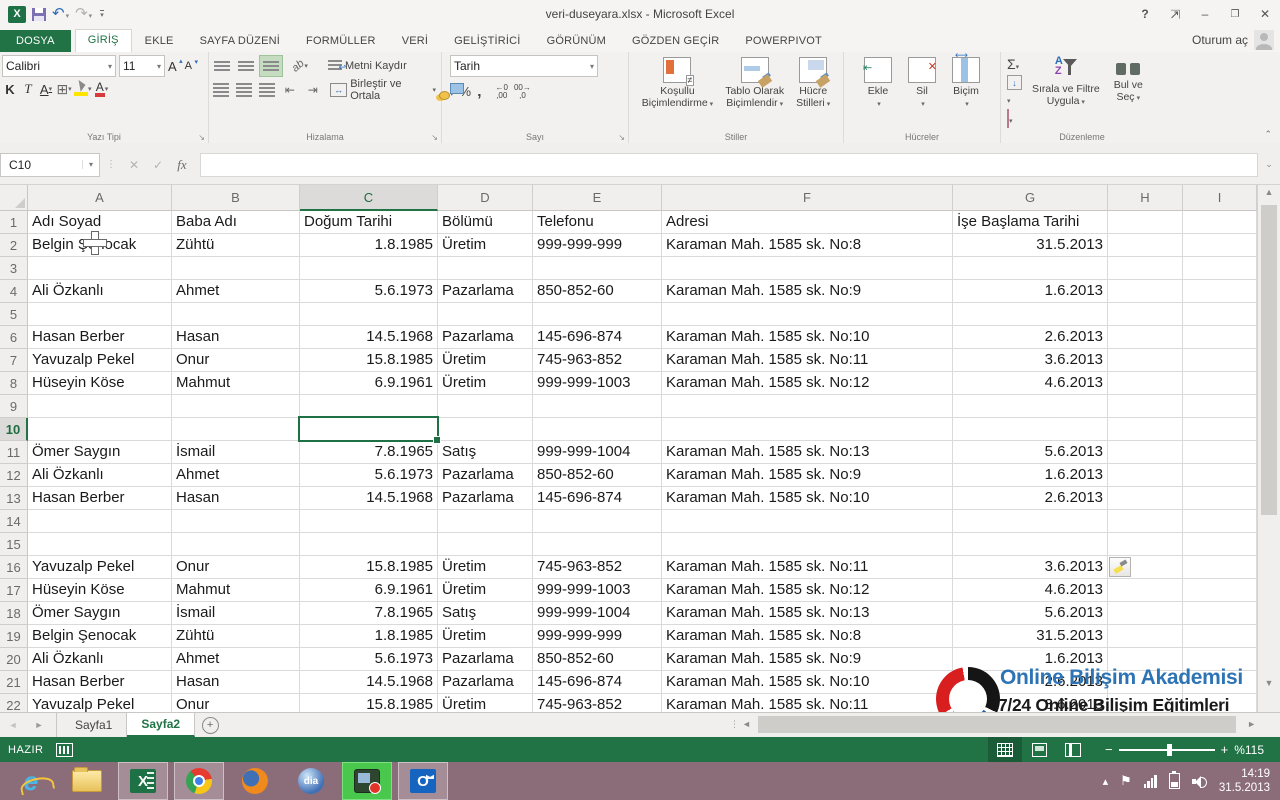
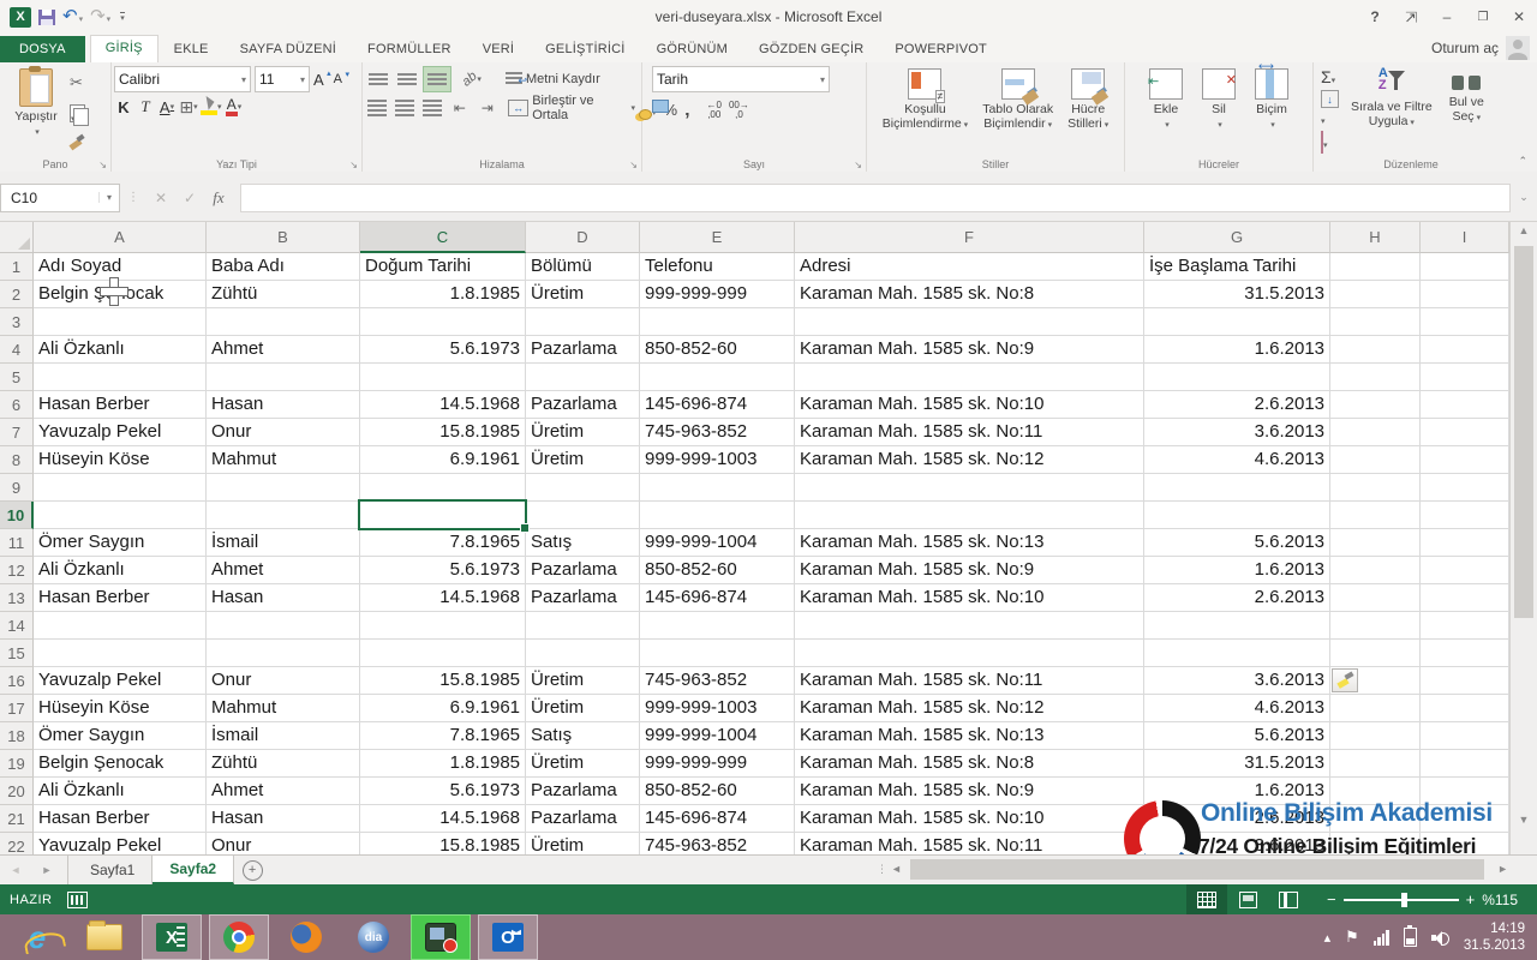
  veri-duseyara.xlsx - Microsoft Excel
  DOSYA
  GİRİŞ
  EKLE
  SAYFA DÜZENİ
  FORMÜLLER
  VERİ
  GELİŞTİRİCİ
  GÖRÜNÜM
  GÖZDEN GEÇİR
  POWERPIVOT
  Oturum aç
+ Yapıştır
+ Pano
  Calibri
  11
  A
  A
  K
  T
  A
  Yazı Tipi
  Metni Kaydır
  ⇤
  ⇥
  Birleştir ve Ortala
  Hizalama
  Tarih
  ←0
  ,00
  00→
  ,0
  Sayı
  Koşullu
  Biçimlendirme
  Tablo Olarak
  Biçimlendir
  Hücre
  Stilleri
  Stiller
  Ekle
  Sil
  Biçim
  Hücreler
  Sırala ve Filtre
  Uygula
  Bul ve
  Seç
  Düzenleme
  C10
  fx
  A
  B
  C
  D
  E
  F
  G
  H
  I
  1
  Adı Soyad
  Baba Adı
  Doğum Tarihi
  Bölümü
  Telefonu
  Adresi
  İşe Başlama Tarihi
  2
  Belgin Şocak
  Zühtü
  1.8.1985
  Üretim
  999-999-999
  Karaman Mah. 1585 sk. No:8
  31.5.2013
  3
  4
  Ali Özkanlı
  Ahmet
  5.6.1973
  Pazarlama
  850-852-60
  Karaman Mah. 1585 sk. No:9
  1.6.2013
  5
  6
  Hasan Berber
  Hasan
  14.5.1968
  Pazarlama
  145-696-874
  Karaman Mah. 1585 sk. No:10
  2.6.2013
  7
  Yavuzalp Pekel
  Onur
  15.8.1985
  Üretim
  745-963-852
  Karaman Mah. 1585 sk. No:11
  3.6.2013
  8
  Hüseyin Köse
  Mahmut
  6.9.1961
  Üretim
  999-999-1003
  Karaman Mah. 1585 sk. No:12
  4.6.2013
  9
  10
  11
  Ömer Saygın
  İsmail
  7.8.1965
  Satış
  999-999-1004
  Karaman Mah. 1585 sk. No:13
  5.6.2013
  12
  Ali Özkanlı
  Ahmet
  5.6.1973
  Pazarlama
  850-852-60
  Karaman Mah. 1585 sk. No:9
  1.6.2013
  13
  Hasan Berber
  Hasan
  14.5.1968
  Pazarlama
  145-696-874
  Karaman Mah. 1585 sk. No:10
  2.6.2013
  14
  15
  16
  Yavuzalp Pekel
  Onur
  15.8.1985
  Üretim
  745-963-852
  Karaman Mah. 1585 sk. No:11
  3.6.2013
  17
  Hüseyin Köse
  Mahmut
  6.9.1961
  Üretim
  999-999-1003
  Karaman Mah. 1585 sk. No:12
  4.6.2013
  18
  Ömer Saygın
  İsmail
  7.8.1965
  Satış
  999-999-1004
  Karaman Mah. 1585 sk. No:13
  5.6.2013
  19
  Belgin Şenocak
  Zühtü
  1.8.1985
  Üretim
  999-999-999
  Karaman Mah. 1585 sk. No:8
  31.5.2013
  20
  Ali Özkanlı
  Ahmet
  5.6.1973
  Pazarlama
  850-852-60
  Karaman Mah. 1585 sk. No:9
  1.6.2013
  21
  Hasan Berber
  Hasan
  14.5.1968
  Pazarlama
  145-696-874
  Karaman Mah. 1585 sk. No:10
  2.6.2013
  22
  Yavuzalp Pekel
  Onur
  15.8.1985
  Üretim
  745-963-852
  Karaman Mah. 1585 sk. No:11
  3.6.2013
  Online Bilişim Akademisi
  7/24 Online Bilişim Eğitimleri
  ◄
  ►
  Sayfa1
  Sayfa2
  +
  HAZIR
  −
  +
  %115
  14:19
  31.5.2013
